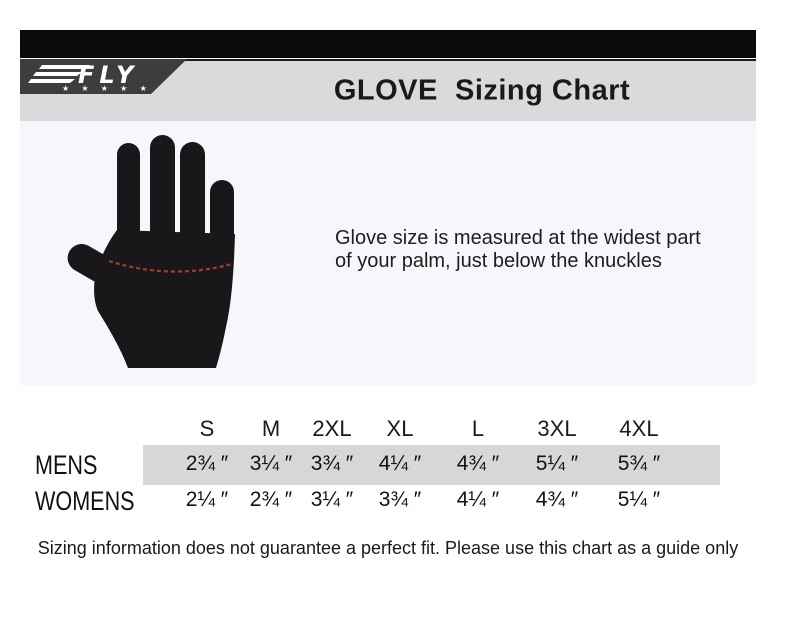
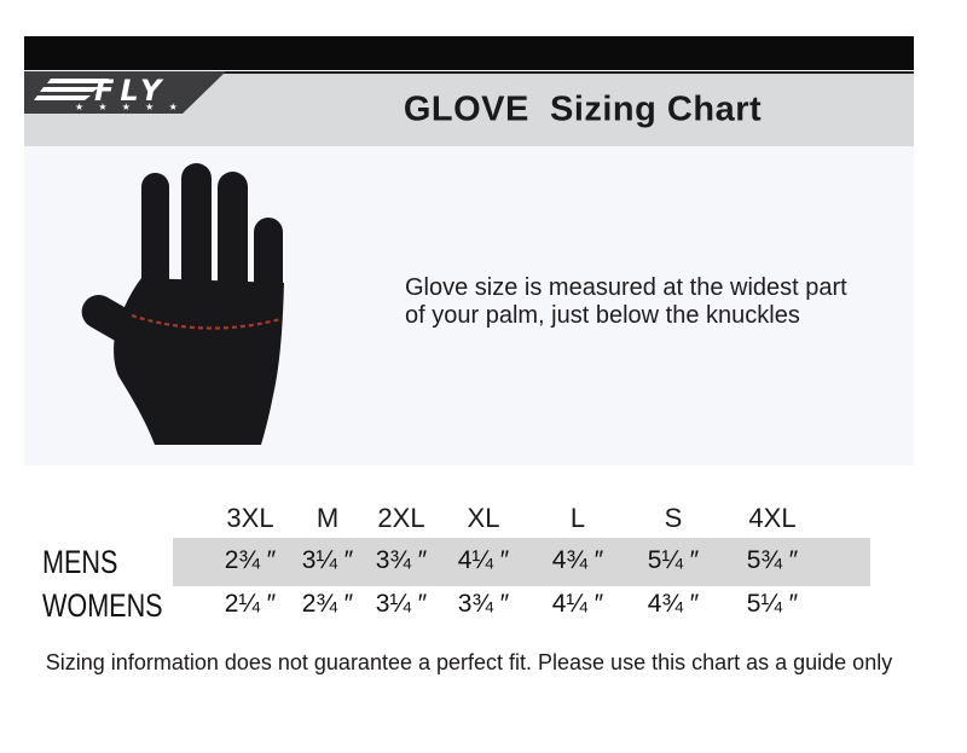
  GLOVE Sizing Chart
  FLY
  ★ ★ ★ ★ ★
  Glove size is measured at the widest part
  of your palm, just below the knuckles
- S
+ 3XL
  M
  2XL
  XL
  L
- 3XL
+ S
  4XL
  MENS
  2¾ ″
  3¼ ″
  3¾ ″
  4¼ ″
  4¾ ″
  5¼ ″
  5¾ ″
  WOMENS
  2¼ ″
  2¾ ″
  3¼ ″
  3¾ ″
  4¼ ″
  4¾ ″
  5¼ ″
  Sizing information does not guarantee a perfect fit. Please use this chart as a guide only
